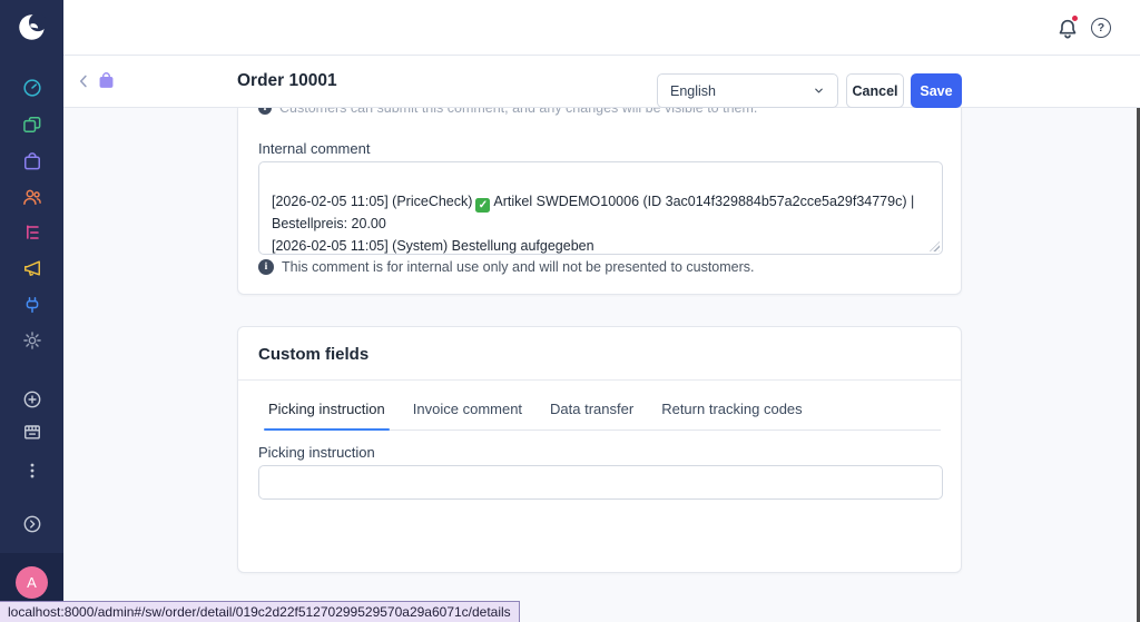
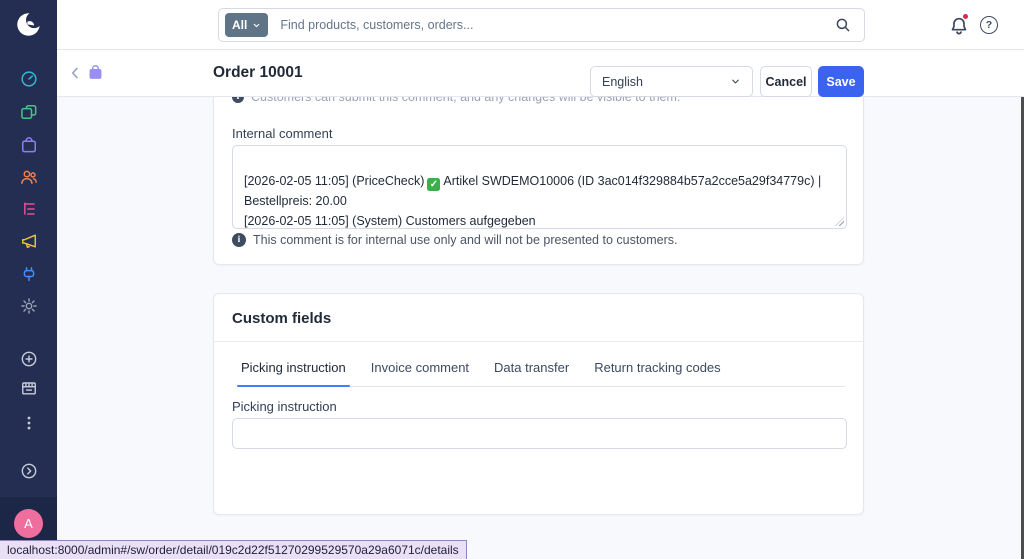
  A
+ All
+ Find products, customers, orders...
  ?
  Order 10001
  English
  Cancel
  Save
  i
  Customers can submit this comment, and any changes will be visible to them.
  Internal comment
  [2026-02-05 11:05] (PriceCheck) ✓ Artikel SWDEMO10006 (ID 3ac014f329884b57a2cce5a29f34779c) | Bestellpreis: 20.00
- [2026-02-05 11:05] (System) Bestellung aufgegeben
+ [2026-02-05 11:05] (System) Customers aufgegeben
  i
  This comment is for internal use only and will not be presented to customers.
  Custom fields
  Picking instruction
  Invoice comment
  Data transfer
  Return tracking codes
  Picking instruction
  localhost:8000/admin#/sw/order/detail/019c2d22f51270299529570a29a6071c/details
